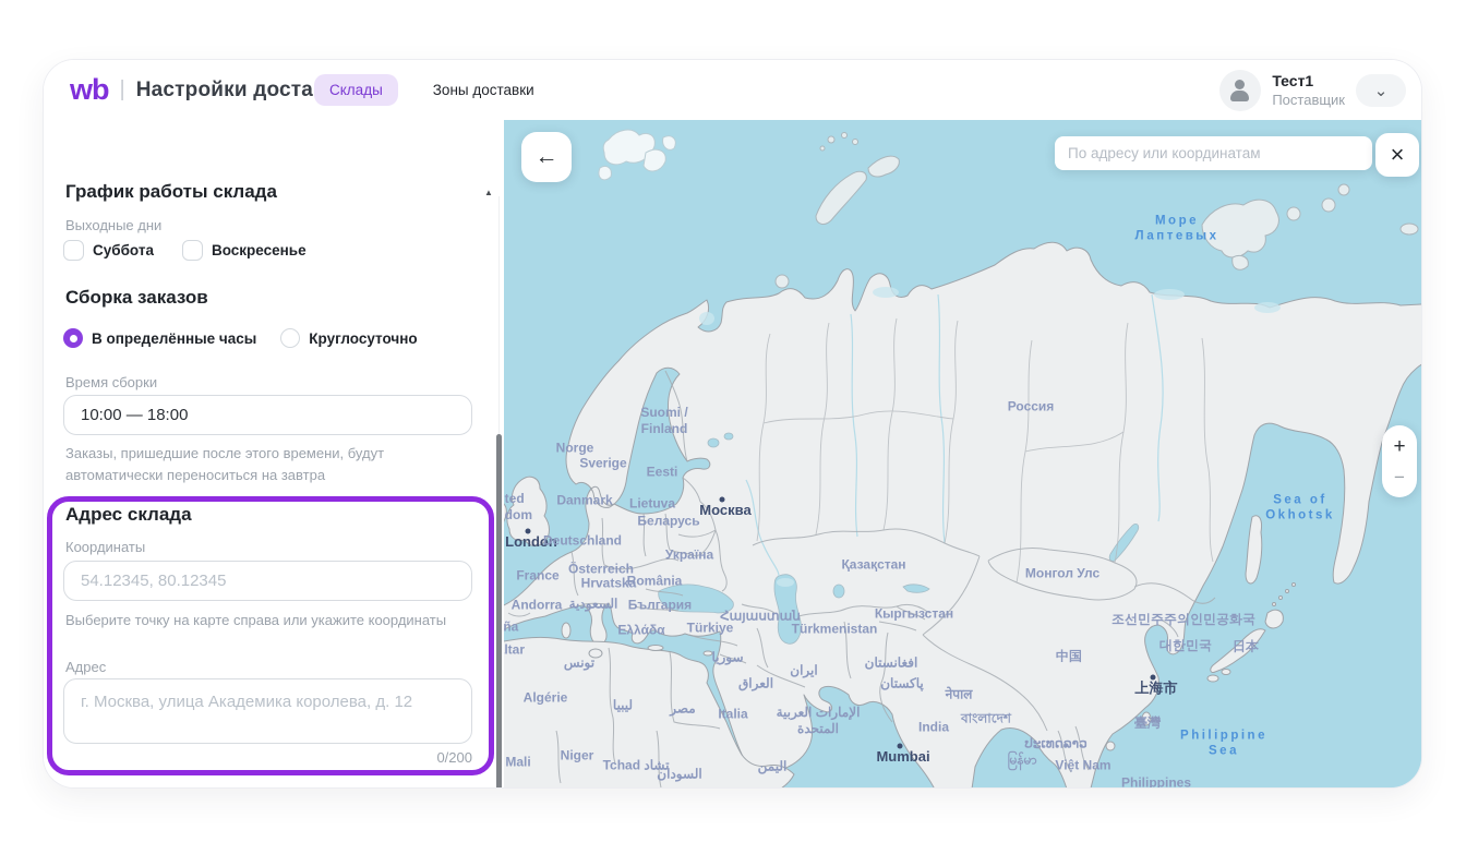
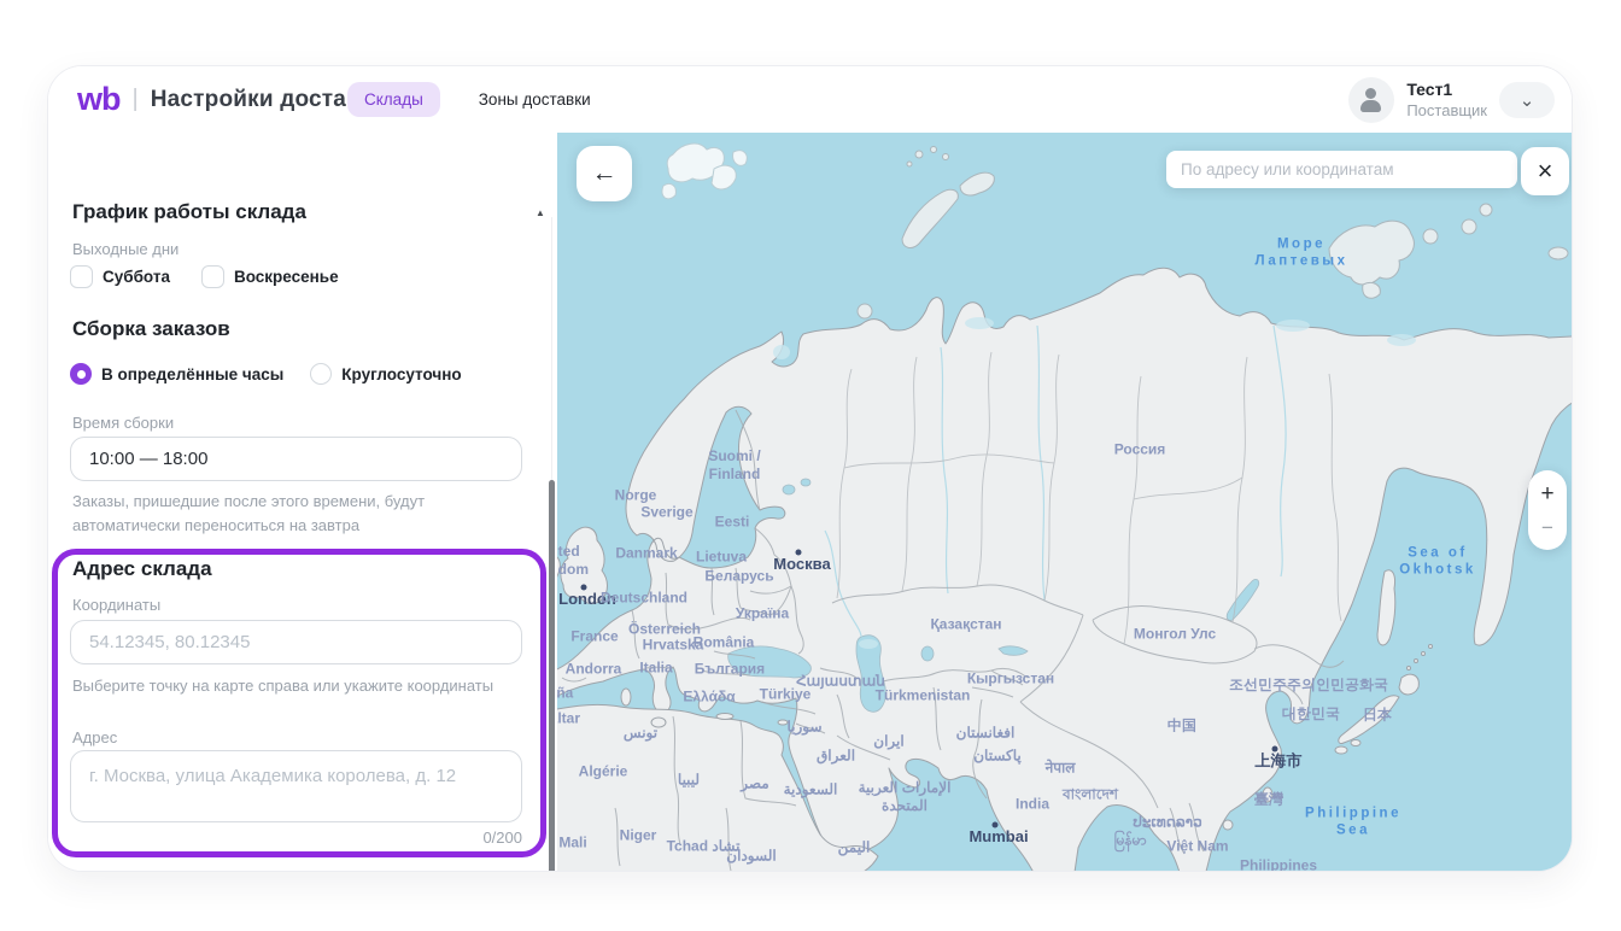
  wb
  |
  Настройки доста
  Склады
  Зоны доставки
  Тест1
  Поставщик
  ⌄
  График работы склада
  Выходные дни
  Суббота
  Воскресенье
  Сборка заказов
  В определённые часы
  Круглосуточно
  Время сборки
  10:00 — 18:00
  Заказы, пришедшие после этого времени, будут автоматически переноситься на завтра
  Адрес склада
  Координаты
  54.12345, 80.12345
  Выберите точку на карте справа или укажите координаты
  Адрес
  г. Москва, улица Академика королева, д. 12
  0/200
  ▲
  Море
  Лаптевых
  Sea of
  Okhotsk
  Philippine
  Sea
  Россия
  Suomi /
  Finland
  Norge
  Sverige
  Eesti
  Danmark
  Lietuva
  Беларусь
  Москва
  London
  Deutschland
  France
  Österreich
  Hrvatska
  România
  Україна
  Қазақстан
  Монгол Улс
  Andorra
- السعودية
+ Italia
  България
  Ελλάδα
  Türkiye
  Հայաստան
  Türkmenistan
  Кыргызстан
  Algérie
  Mali
  Niger
  Tchad تشاد
  تونس
  ليبيا
  مصر
  سوريا
  العراق
  ایران
  افغانستان
  پاکستان
- Italia
+ السعودية
  الإمارات العربية
  المتحدة
  اليمن
  السودان
  India
  Mumbai
  नेपाल
  বাংলাদেশ
  မြန်မာ
  ປະເທດລາວ
  Việt Nam
  Philippines
  中国
  上海市
  臺灣
  조선민주주의인민공화국
  대한민국
  日本
  ←
  По адресу или координатам
  ×
  +
  −
